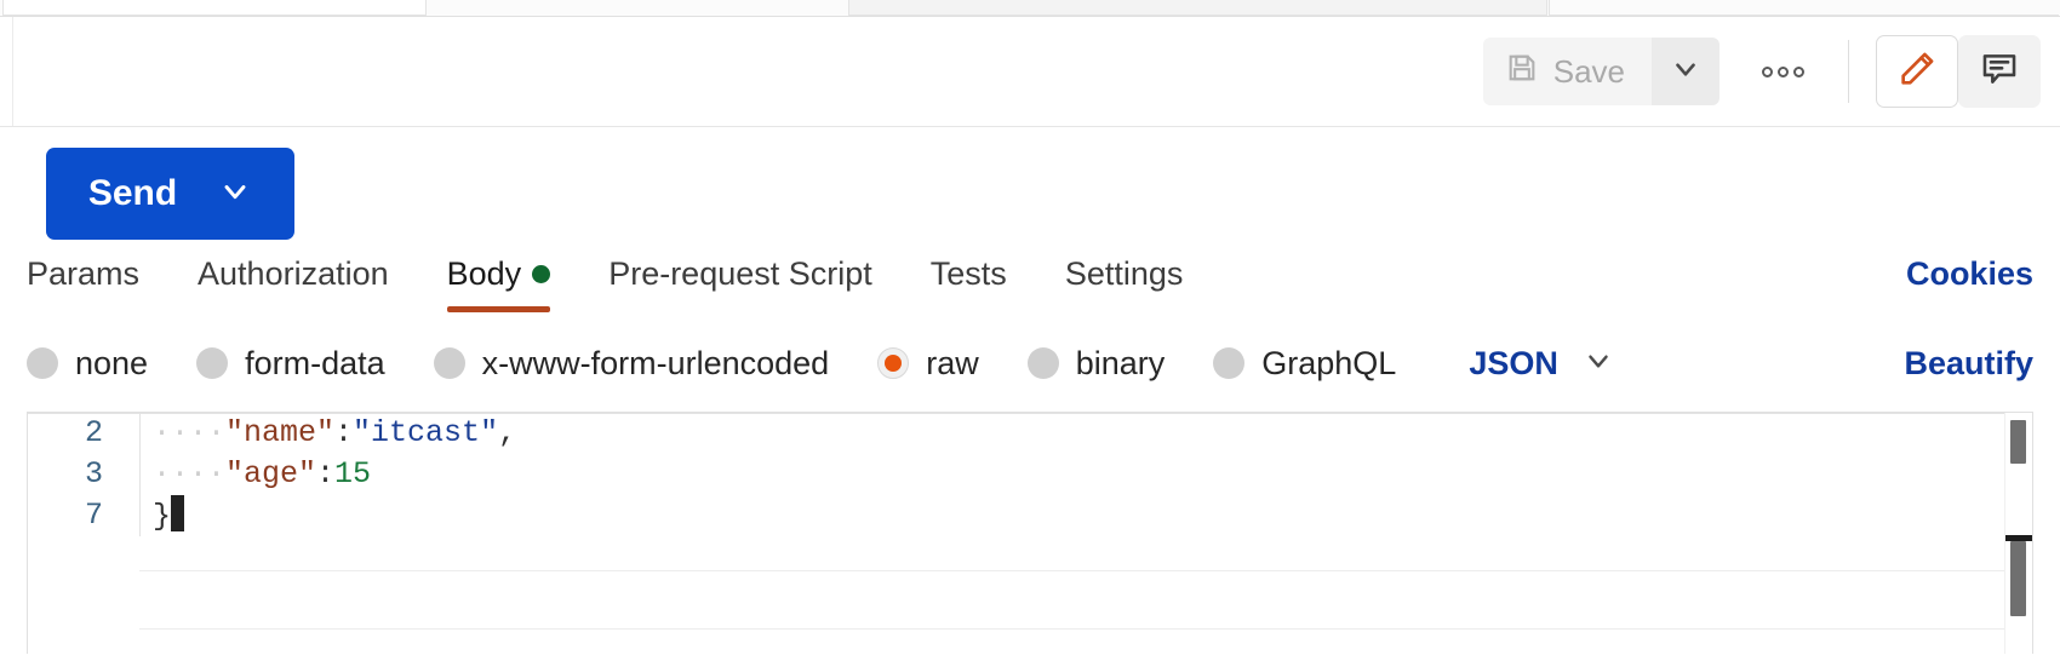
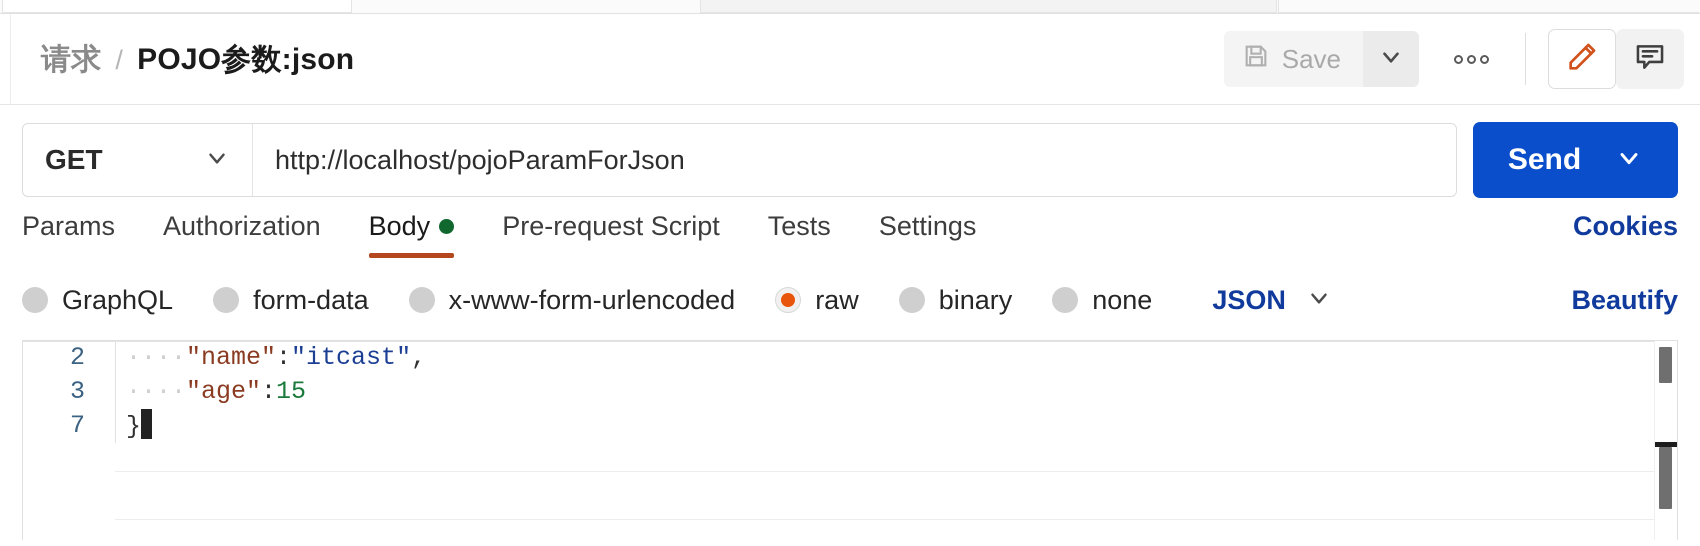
+ 请求
+ /
+ POJO参数:json
  Save
+ GET
+ http://localhost/pojoParamForJson
  Send
  Params
  Authorization
  Body
  Pre-request Script
  Tests
  Settings
  Cookies
- none
+ GraphQL
  form-data
  x-www-form-urlencoded
  raw
  binary
- GraphQL
+ none
  JSON
  Beautify
  2
  ····"name":"itcast",
  3
  ····"age":15
  7
  }
